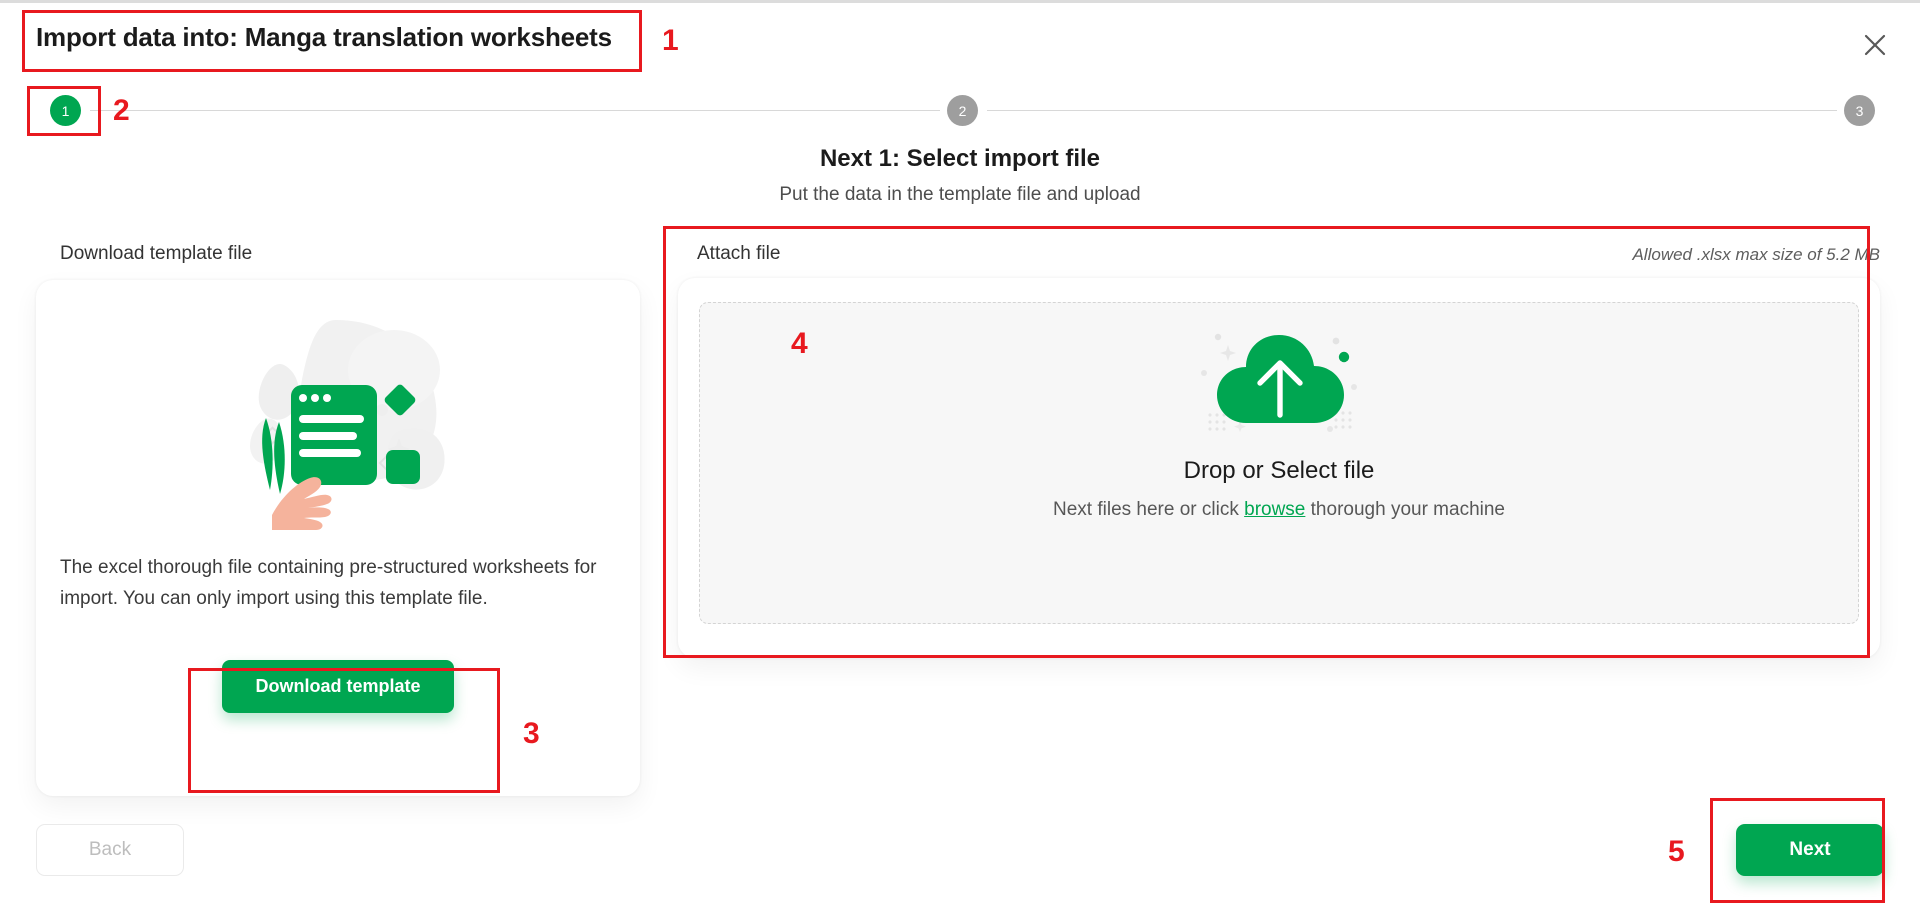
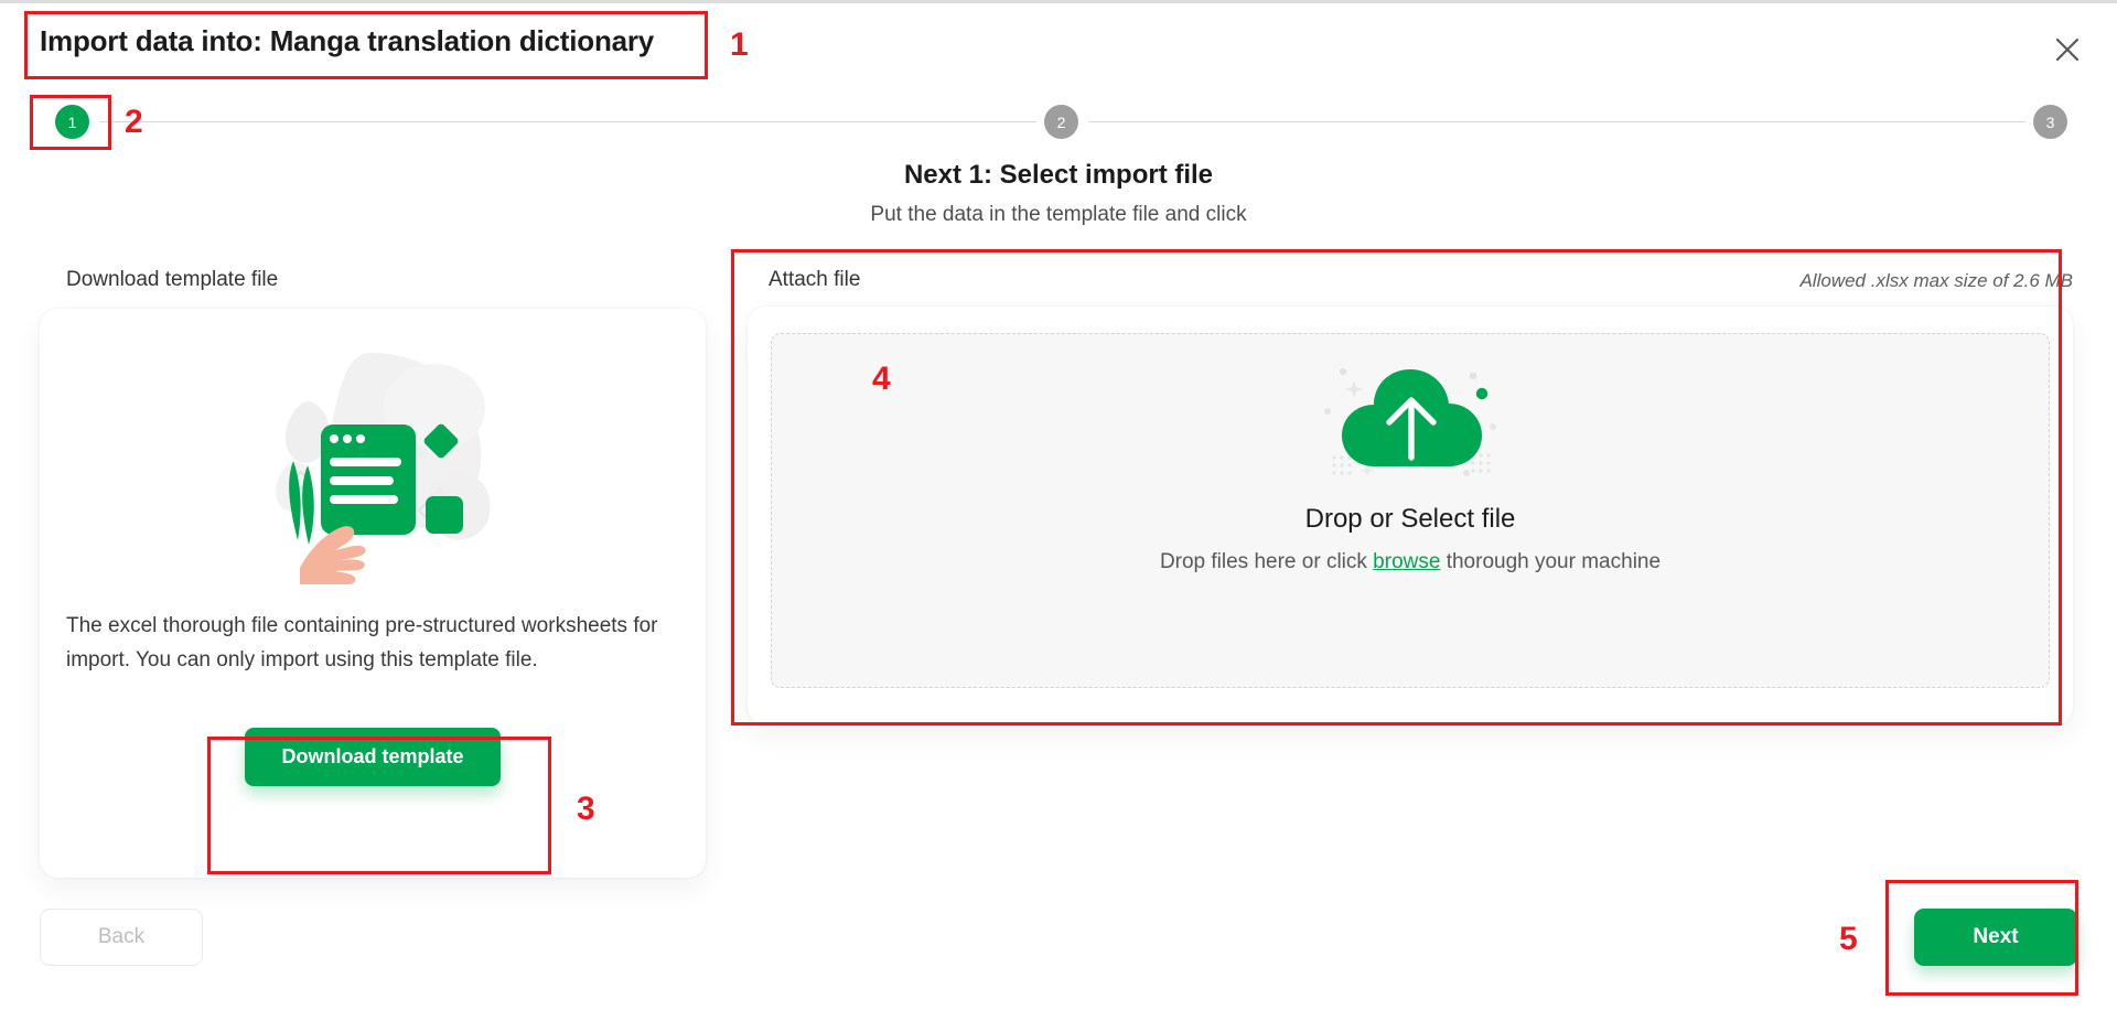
- Import data into: Manga translation worksheets
+ Import data into: Manga translation dictionary
  1
  2
  3
  Next 1: Select import file
- Put the data in the template file and upload
+ Put the data in the template file and click
  Download template file
  The excel thorough file containing pre-structured worksheets for import. You can only import using this template file.
  Download template
  Attach file
- Allowed .xlsx max size of 5.2 MB
+ Allowed .xlsx max size of 2.6 MB
  Drop or Select file
- Next files here or click browse thorough your machine
+ Drop files here or click browse thorough your machine
  Back
  Next
  1
  2
  3
  4
  5
